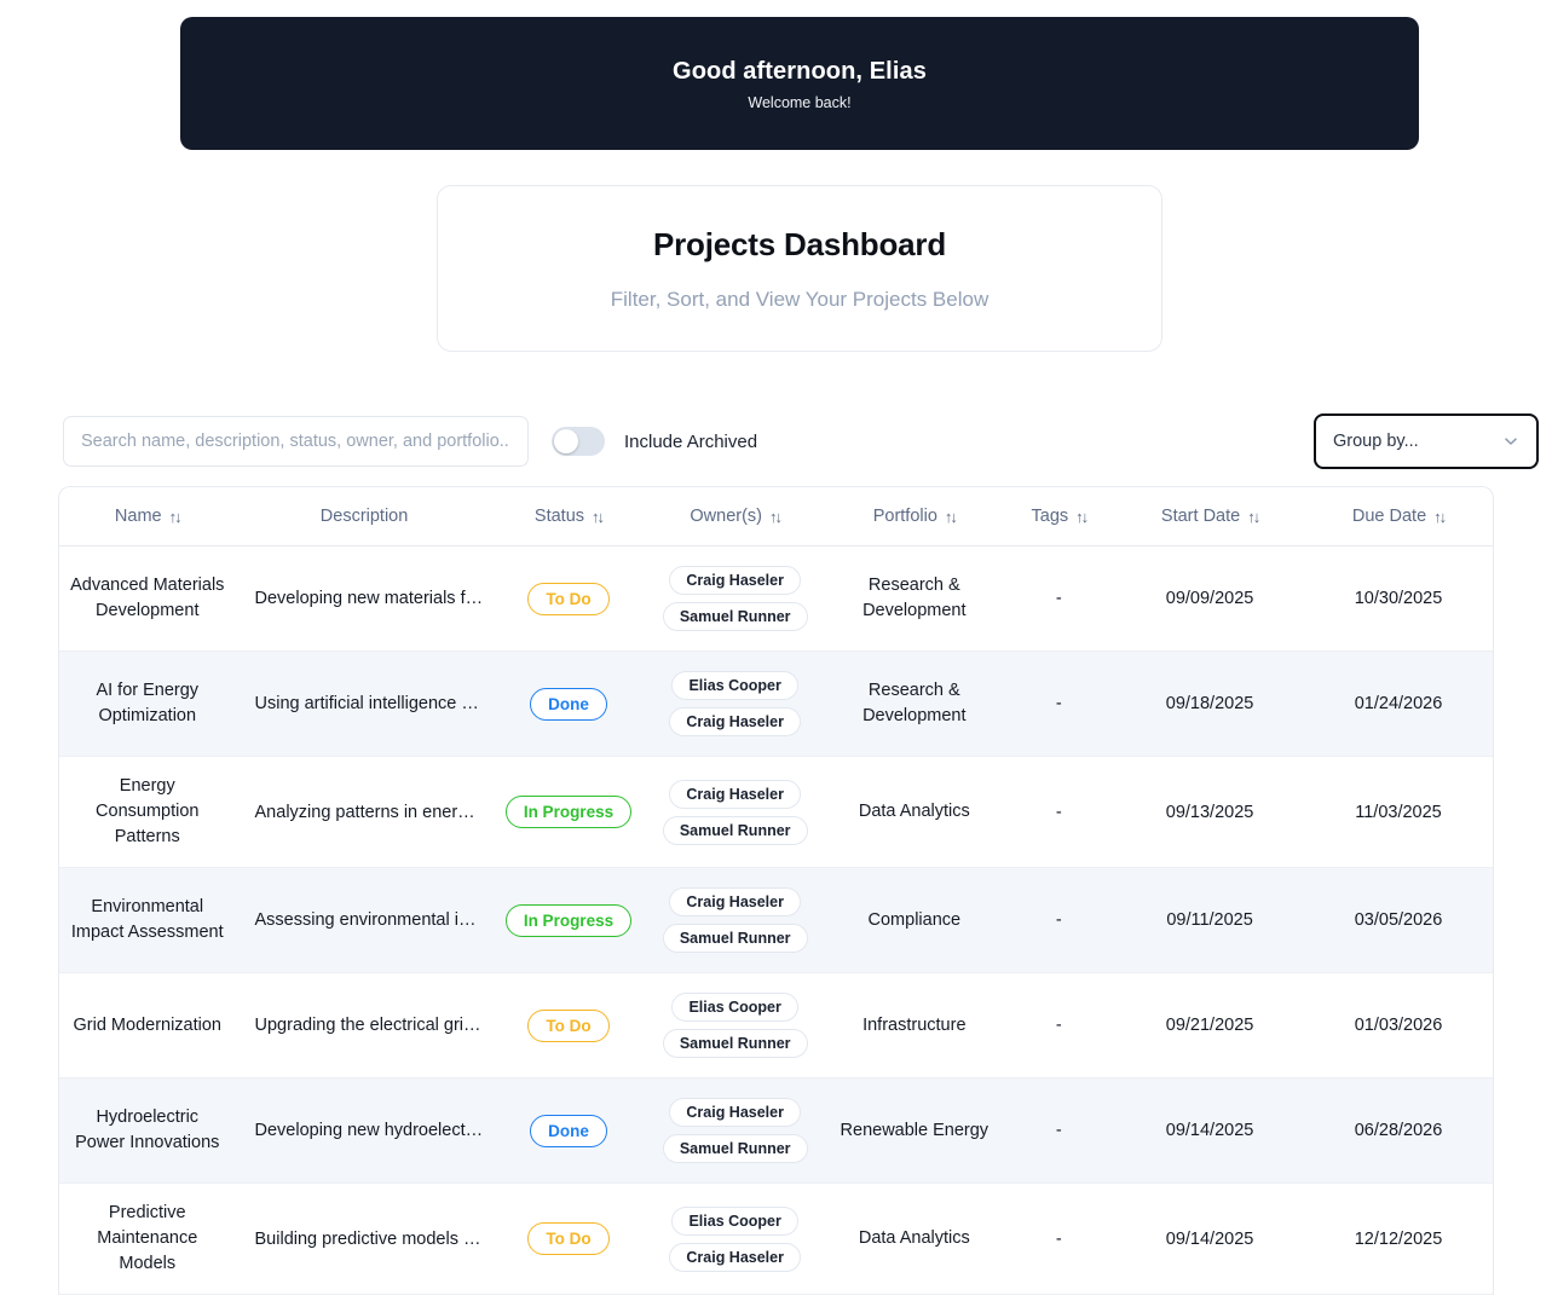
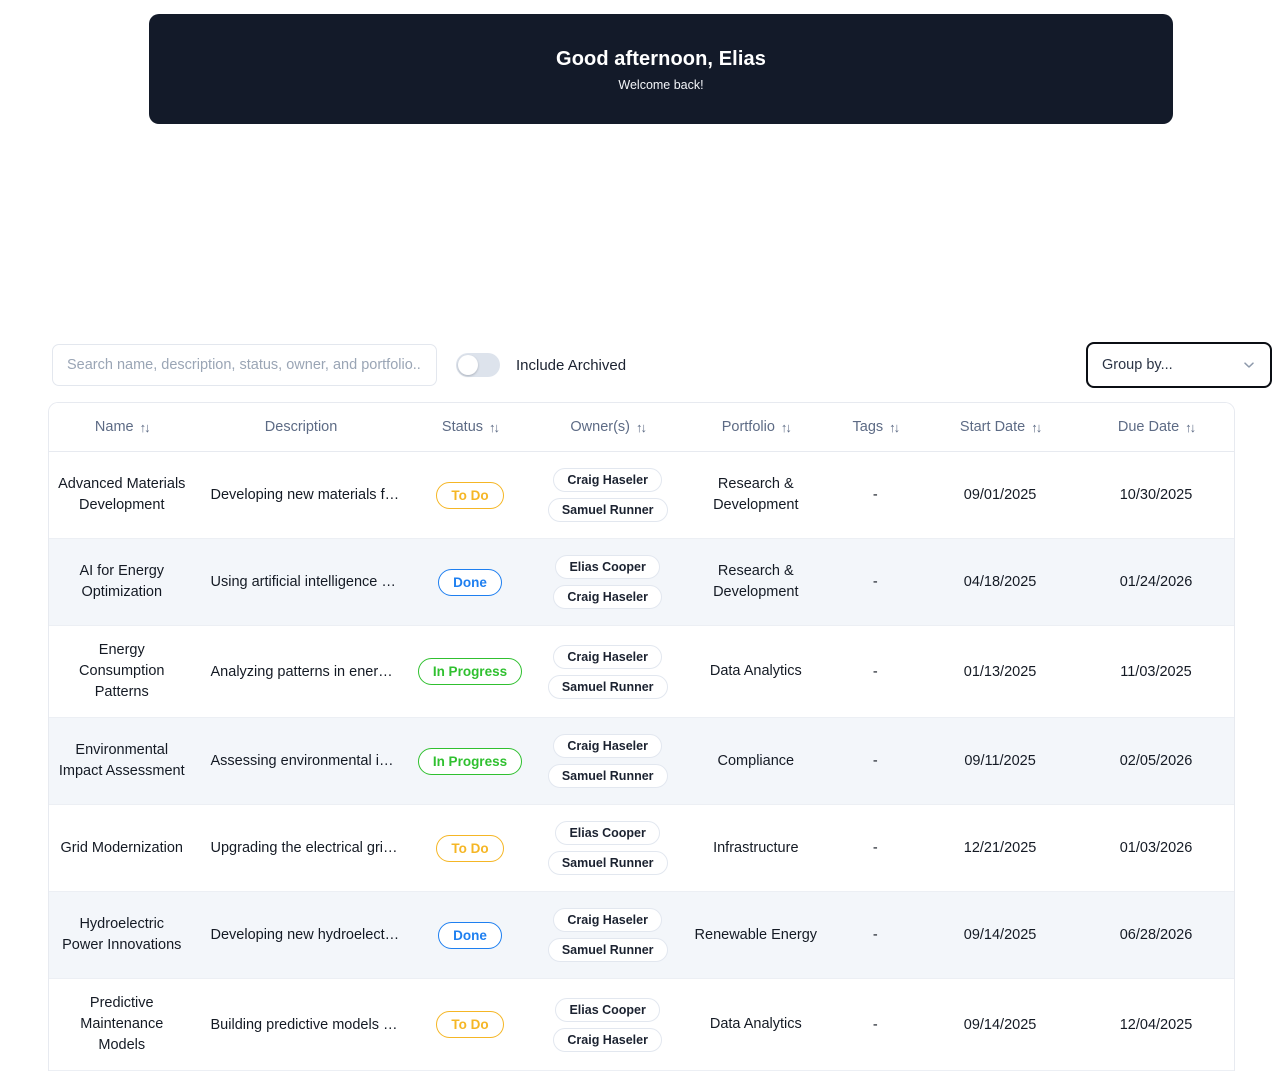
  Good afternoon, Elias
  Welcome back!
- Projects Dashboard
- Filter, Sort, and View Your Projects Below
  Search name, description, status, owner, and portfolio..
  Include Archived
  Group by...
  Name ↑↓	Description	Status ↑↓	Owner(s) ↑↓	Portfolio ↑↓	Tags ↑↓	Start Date ↑↓	Due Date ↑↓
- Advanced Materials Development	Developing new materials for	To Do	Craig HaselerSamuel Runner	Research & Development	-	09/09/2025	10/30/2025
+ Advanced Materials Development	Developing new materials for	To Do	Craig HaselerSamuel Runner	Research & Development	-	09/01/2025	10/30/2025
- AI for Energy Optimization	Using artificial intelligence to .	Done	Elias CooperCraig Haseler	Research & Development	-	09/18/2025	01/24/2026
+ AI for Energy Optimization	Using artificial intelligence to .	Done	Elias CooperCraig Haseler	Research & Development	-	04/18/2025	01/24/2026
- Energy Consumption Patterns	Analyzing patterns in energy	In Progress	Craig HaselerSamuel Runner	Data Analytics	-	09/13/2025	11/03/2025
+ Energy Consumption Patterns	Analyzing patterns in energy	In Progress	Craig HaselerSamuel Runner	Data Analytics	-	01/13/2025	11/03/2025
- Environmental Impact Assessment	Assessing environmental imp	In Progress	Craig HaselerSamuel Runner	Compliance	-	09/11/2025	03/05/2026
+ Environmental Impact Assessment	Assessing environmental imp	In Progress	Craig HaselerSamuel Runner	Compliance	-	09/11/2025	02/05/2026
- Grid Modernization	Upgrading the electrical grid i	To Do	Elias CooperSamuel Runner	Infrastructure	-	09/21/2025	01/03/2026
+ Grid Modernization	Upgrading the electrical grid i	To Do	Elias CooperSamuel Runner	Infrastructure	-	12/21/2025	01/03/2026
  Hydroelectric Power Innovations	Developing new hydroelectric	Done	Craig HaselerSamuel Runner	Renewable Energy	-	09/14/2025	06/28/2026
- Predictive Maintenance Models	Building predictive models for	To Do	Elias CooperCraig Haseler	Data Analytics	-	09/14/2025	12/12/2025
+ Predictive Maintenance Models	Building predictive models for	To Do	Elias CooperCraig Haseler	Data Analytics	-	09/14/2025	12/04/2025
